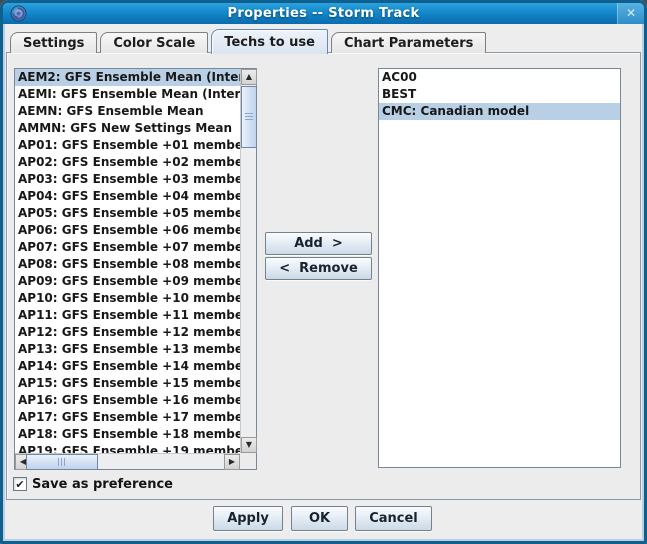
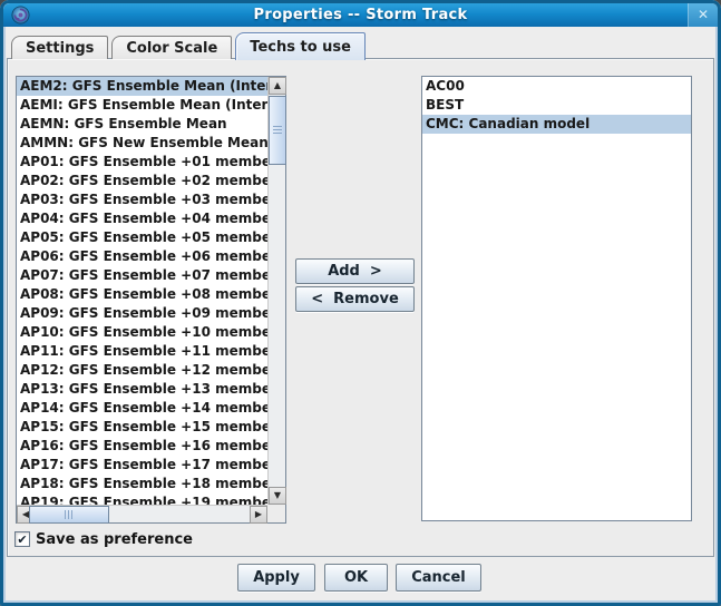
  Properties -- Storm Track
  ✕
  Settings
  Color Scale
  Techs to use
- Chart Parameters
  AEM2: GFS Ensemble Mean (Inte
  AEMI: GFS Ensemble Mean (Inter
  AEMN: GFS Ensemble Mean
- AMMN: GFS New Settings Mean
+ AMMN: GFS New Ensemble Mean
  AP01: GFS Ensemble +01 membe
  AP02: GFS Ensemble +02 membe
  AP03: GFS Ensemble +03 membe
  AP04: GFS Ensemble +04 membe
  AP05: GFS Ensemble +05 membe
  AP06: GFS Ensemble +06 membe
  AP07: GFS Ensemble +07 membe
  AP08: GFS Ensemble +08 membe
  AP09: GFS Ensemble +09 membe
  AP10: GFS Ensemble +10 membe
  AP11: GFS Ensemble +11 membe
  AP12: GFS Ensemble +12 membe
  AP13: GFS Ensemble +13 membe
  AP14: GFS Ensemble +14 membe
  AP15: GFS Ensemble +15 membe
  AP16: GFS Ensemble +16 membe
  AP17: GFS Ensemble +17 membe
  AP18: GFS Ensemble +18 membe
  AP19: GFS Ensemble +19 membe
  ▲
  ▼
  ◀
  ▶
  AC00
  BEST
  CMC: Canadian model
  Add >
  < Remove
  ✔
  Save as preference
  Apply
  OK
  Cancel
